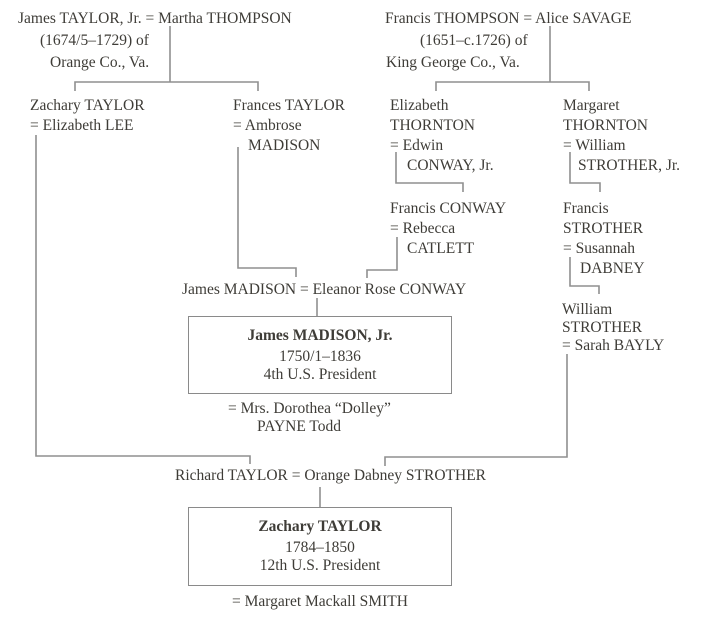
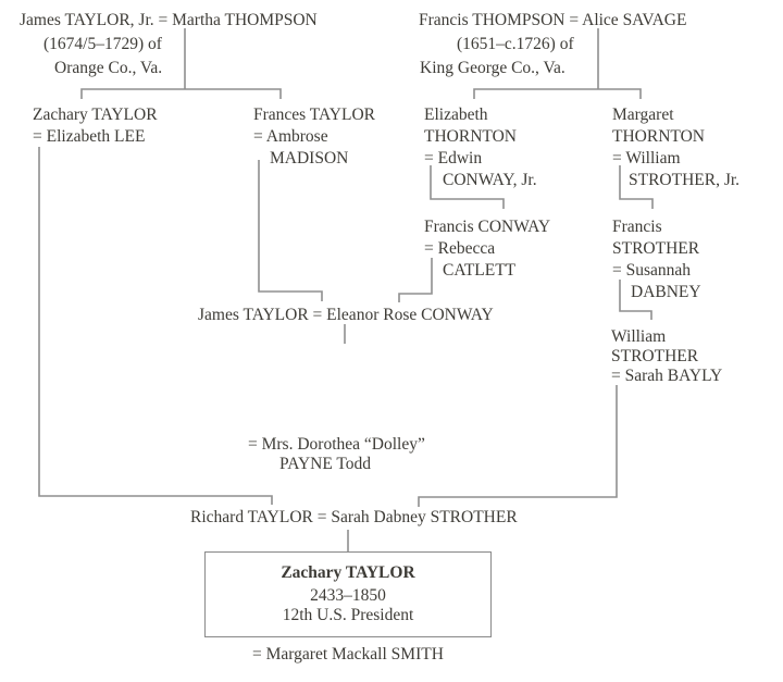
  James TAYLOR, Jr. = Martha THOMPSON
  (1674/5–1729) of
  Orange Co., Va.
  Francis THOMPSON = Alice SAVAGE
  (1651–c.1726) of
  King George Co., Va.
  Zachary TAYLOR
  = Elizabeth LEE
  Frances TAYLOR
  = Ambrose
  MADISON
  Elizabeth
  THORNTON
  = Edwin
  CONWAY, Jr.
  Margaret
  THORNTON
  = William
  STROTHER, Jr.
  Francis CONWAY
  = Rebecca
  CATLETT
  Francis
  STROTHER
  = Susannah
  DABNEY
- James MADISON = Eleanor Rose CONWAY
+ James TAYLOR = Eleanor Rose CONWAY
  William
  STROTHER
  = Sarah BAYLY
- James MADISON, Jr.
- 1750/1–1836
- 4th U.S. President
  = Mrs. Dorothea “Dolley”
  PAYNE Todd
- Richard TAYLOR = Orange Dabney STROTHER
+ Richard TAYLOR = Sarah Dabney STROTHER
  Zachary TAYLOR
- 1784–1850
+ 2433–1850
  12th U.S. President
  = Margaret Mackall SMITH
